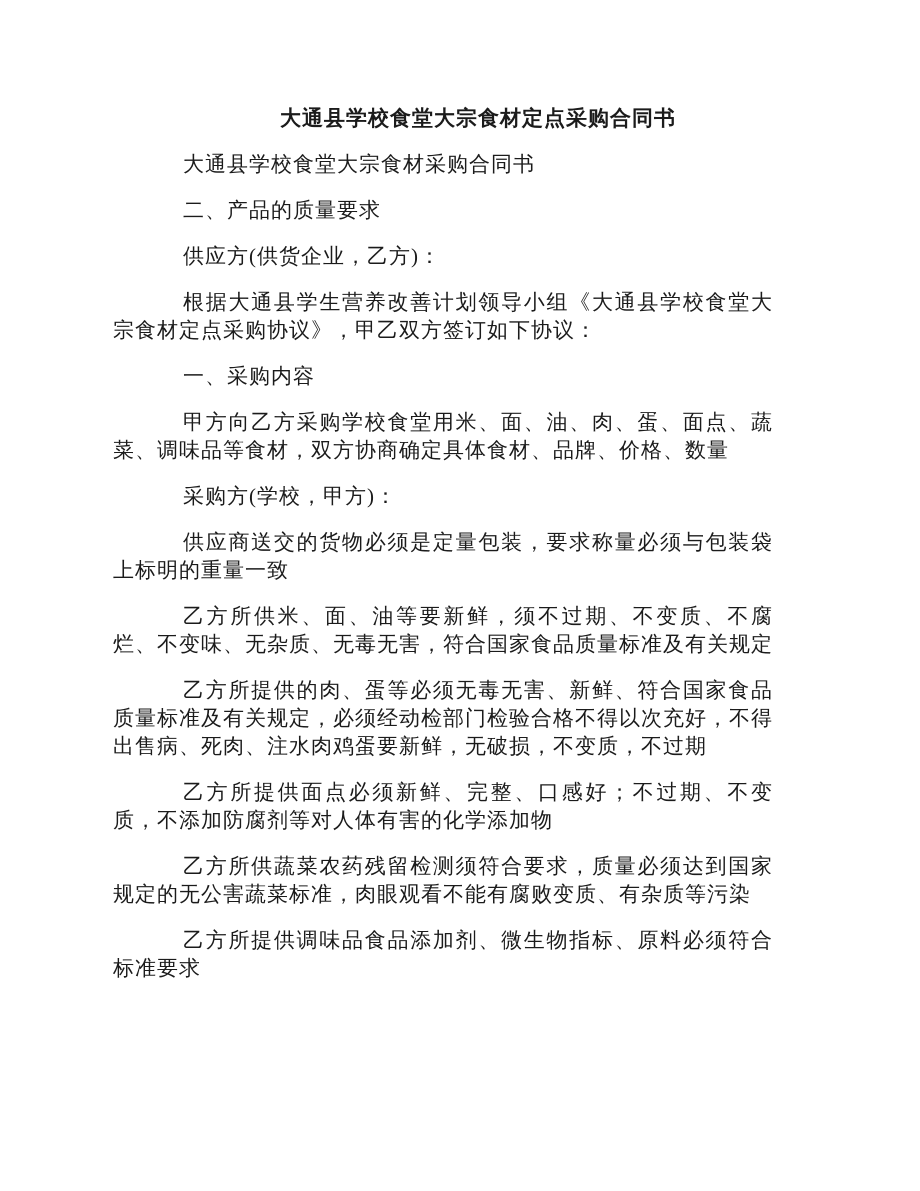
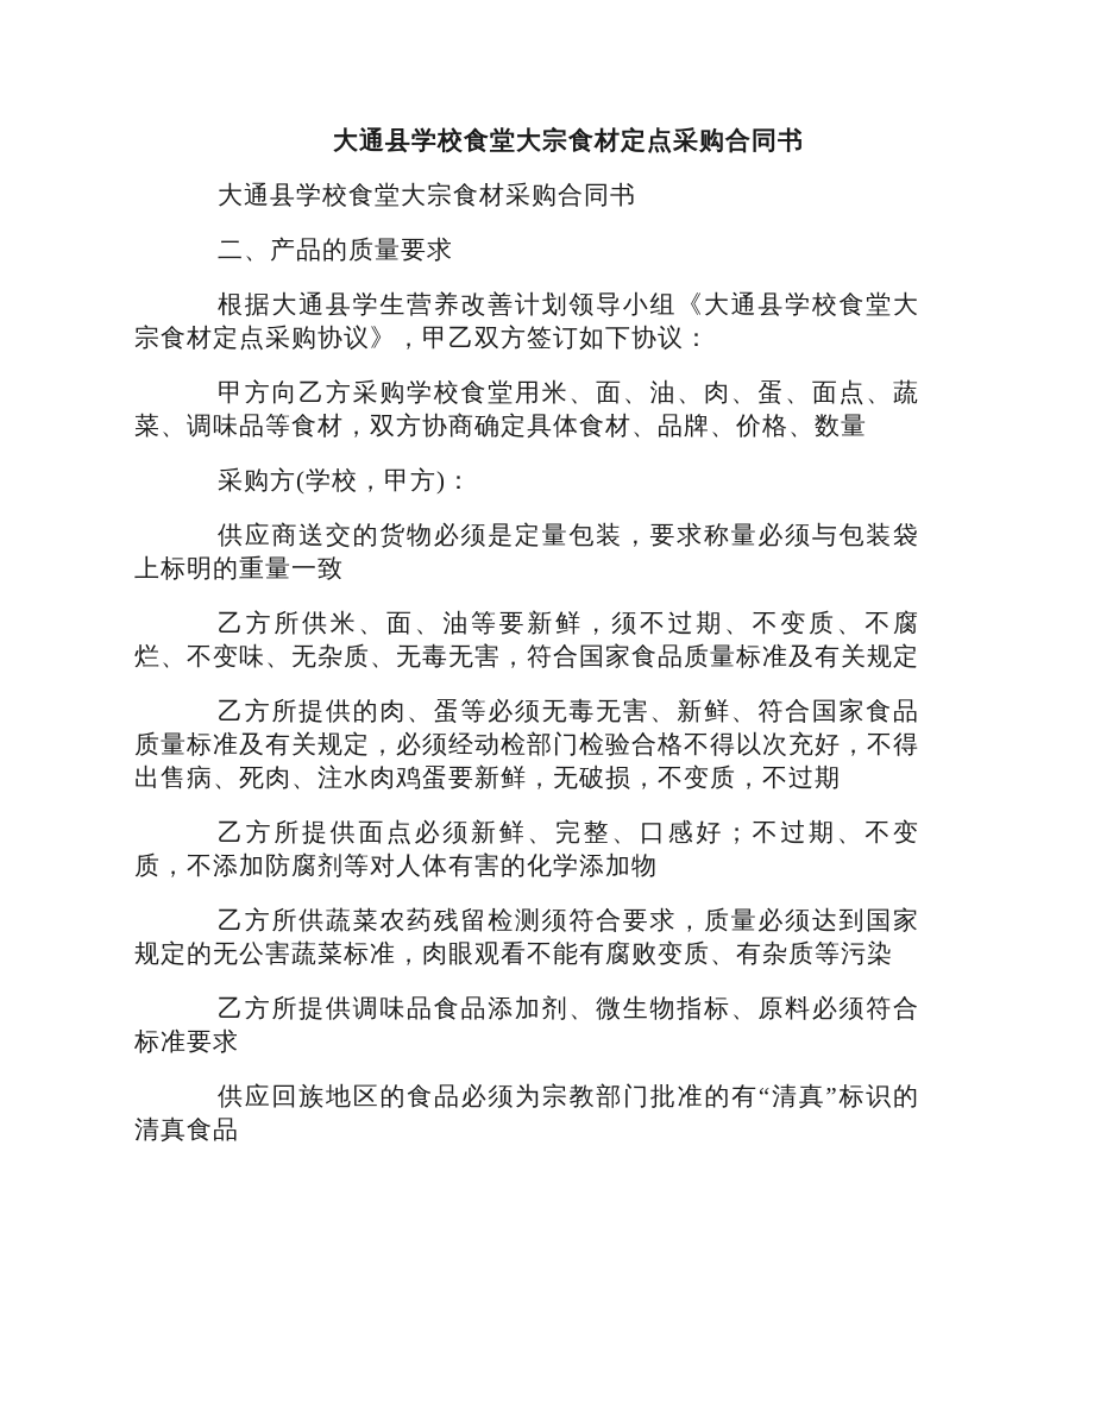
  大通县学校食堂大宗食材定点采购合同书
  大通县学校食堂大宗食材采购合同书
  二、产品的质量要求
- 供应方(供货企业，乙方)：
  根据大通县学生营养改善计划领导小组《大通县学校食堂大宗食材定点采购协议》，甲乙双方签订如下协议：
- 一、采购内容
  甲方向乙方采购学校食堂用米、面、油、肉、蛋、面点、蔬菜、调味品等食材，双方协商确定具体食材、品牌、价格、数量
  采购方(学校，甲方)：
  供应商送交的货物必须是定量包装，要求称量必须与包装袋上标明的重量一致
  乙方所供米、面、油等要新鲜，须不过期、不变质、不腐烂、不变味、无杂质、无毒无害，符合国家食品质量标准及有关规定
  乙方所提供的肉、蛋等必须无毒无害、新鲜、符合国家食品质量标准及有关规定，必须经动检部门检验合格不得以次充好，不得出售病、死肉、注水肉鸡蛋要新鲜，无破损，不变质，不过期
  乙方所提供面点必须新鲜、完整、口感好；不过期、不变质，不添加防腐剂等对人体有害的化学添加物
  乙方所供蔬菜农药残留检测须符合要求，质量必须达到国家规定的无公害蔬菜标准，肉眼观看不能有腐败变质、有杂质等污染
  乙方所提供调味品食品添加剂、微生物指标、原料必须符合标准要求
+ 供应回族地区的食品必须为宗教部门批准的有“清真”标识的清真食品
